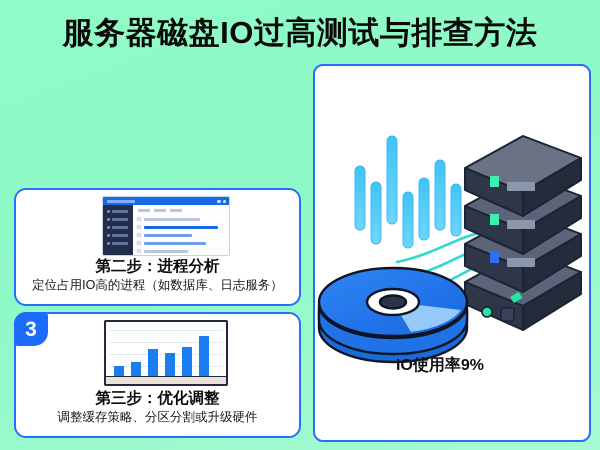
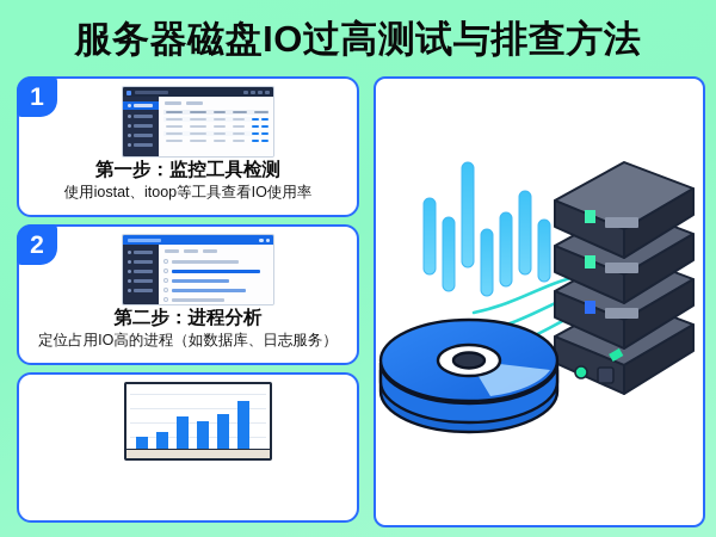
  服务器磁盘IO过高测试与排查方法
+ 1
+ 第一步：监控工具检测
+ 使用iostat、itoop等工具查看IO使用率
+ 2
  第二步：进程分析
  定位占用IO高的进程（如数据库、日志服务）
- 3
- 第三步：优化调整
- 调整缓存策略、分区分割或升级硬件
- IO使用率9%
